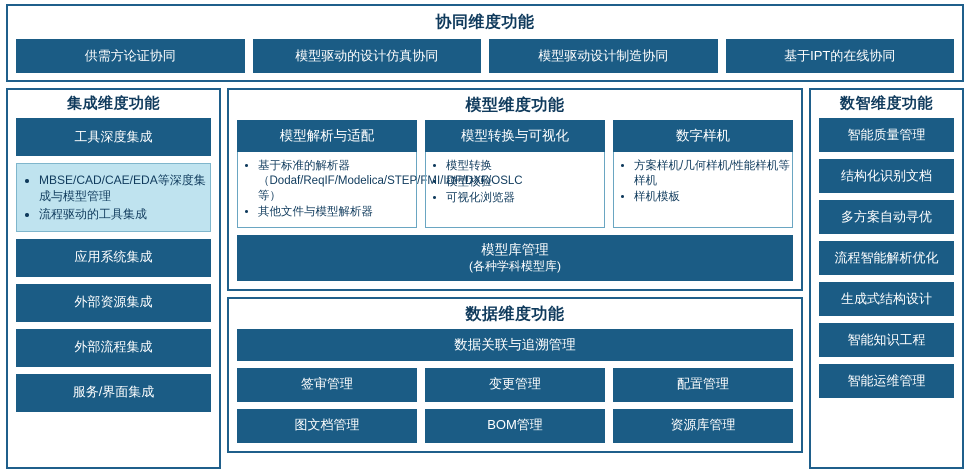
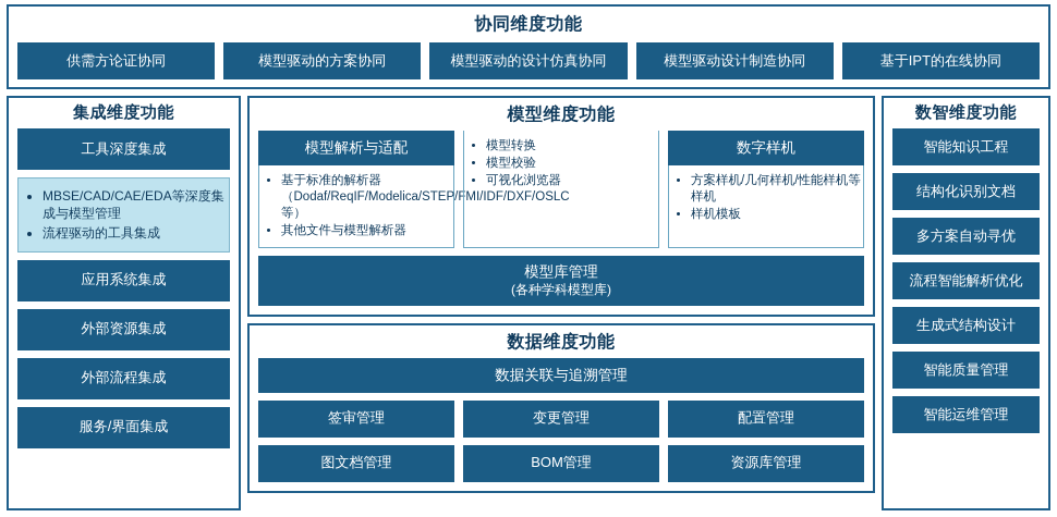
  协同维度功能
  供需方论证协同
+ 模型驱动的方案协同
  模型驱动的设计仿真协同
  模型驱动设计制造协同
  基于IPT的在线协同
  集成维度功能
  工具深度集成
  MBSE/CAD/CAE/EDA等深度集成与模型管理
  流程驱动的工具集成
  应用系统集成
  外部资源集成
  外部流程集成
  服务/界面集成
  模型维度功能
  模型解析与适配
  基于标准的解析器（Dodaf/ReqIF/Modelica/STEP/F等）
  其他文件与模型解析器
- 模型转换与可视化
  模型转换
  模型校验
  可视化浏览器
  数字样机
  方案样机/几何样机/性能样机等样机
  样机模板
  模型库管理
  (各种学科模型库)
  数据维度功能
  数据关联与追溯管理
  签审管理
  变更管理
  配置管理
  图文档管理
  BOM管理
  资源库管理
  数智维度功能
- 智能质量管理
+ 智能知识工程
  结构化识别文档
  多方案自动寻优
  流程智能解析优化
  生成式结构设计
- 智能知识工程
+ 智能质量管理
  智能运维管理
